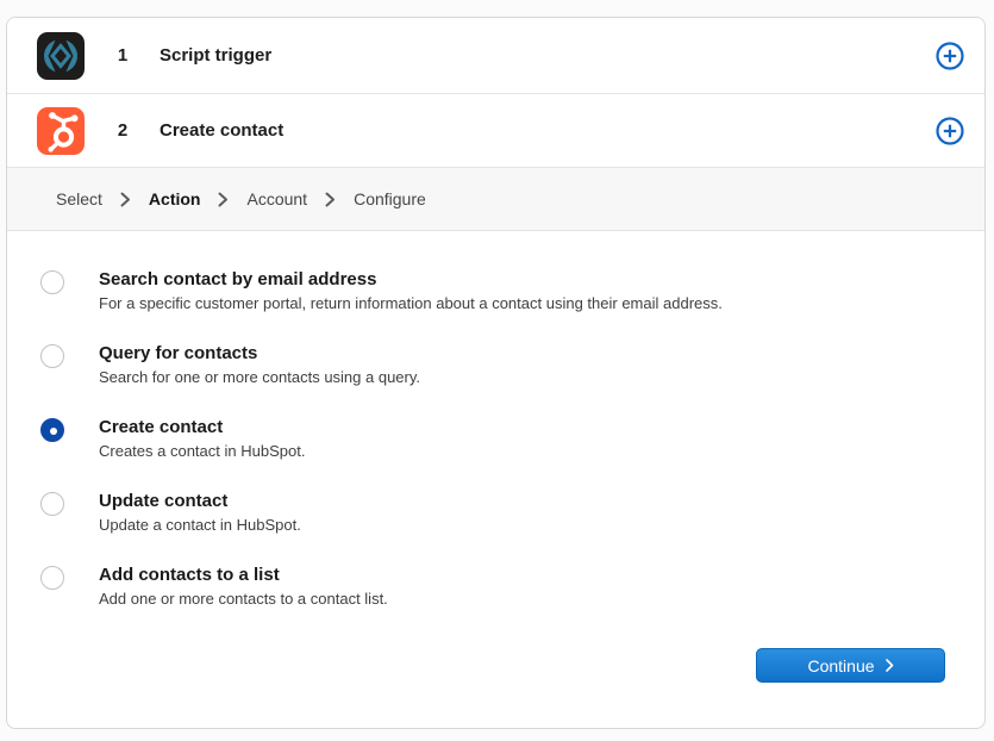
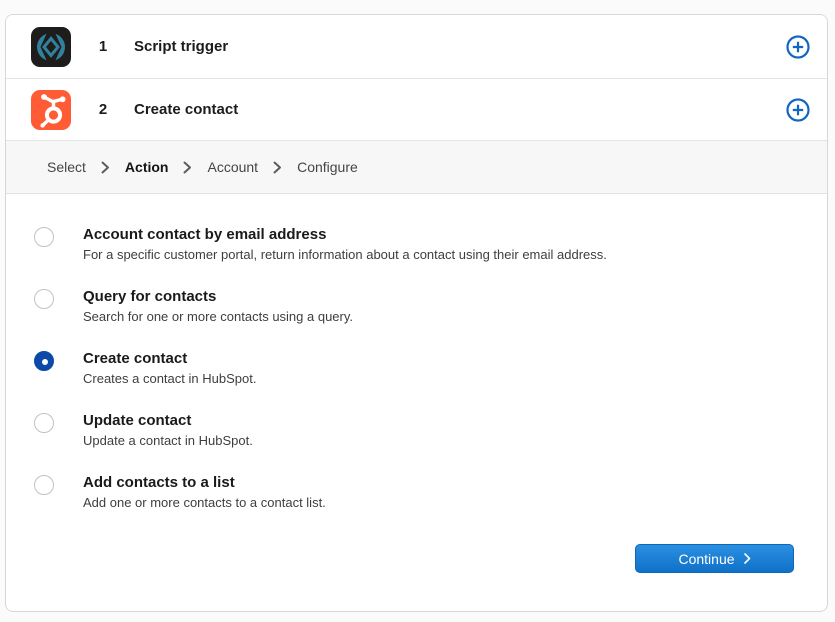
  1
  Script trigger
  2
  Create contact
  Select
  Action
  Account
  Configure
- Search contact by email address
+ Account contact by email address
  For a specific customer portal, return information about a contact using their email address.
  Query for contacts
  Search for one or more contacts using a query.
  Create contact
  Creates a contact in HubSpot.
  Update contact
  Update a contact in HubSpot.
  Add contacts to a list
  Add one or more contacts to a contact list.
  Continue
